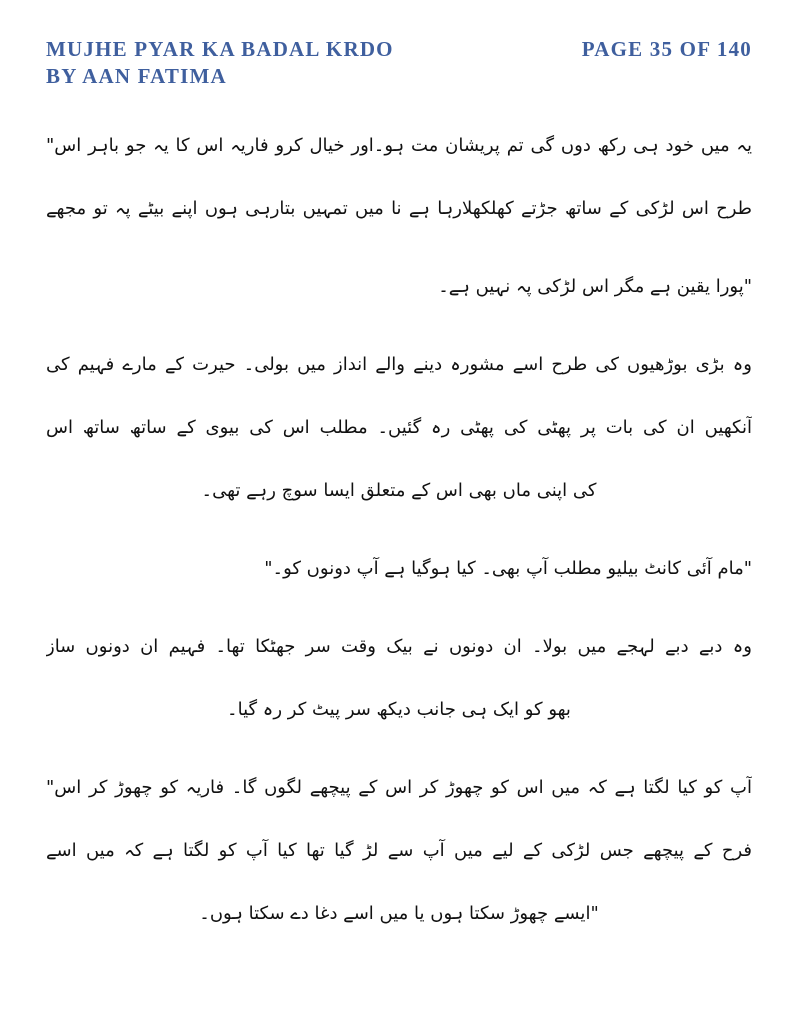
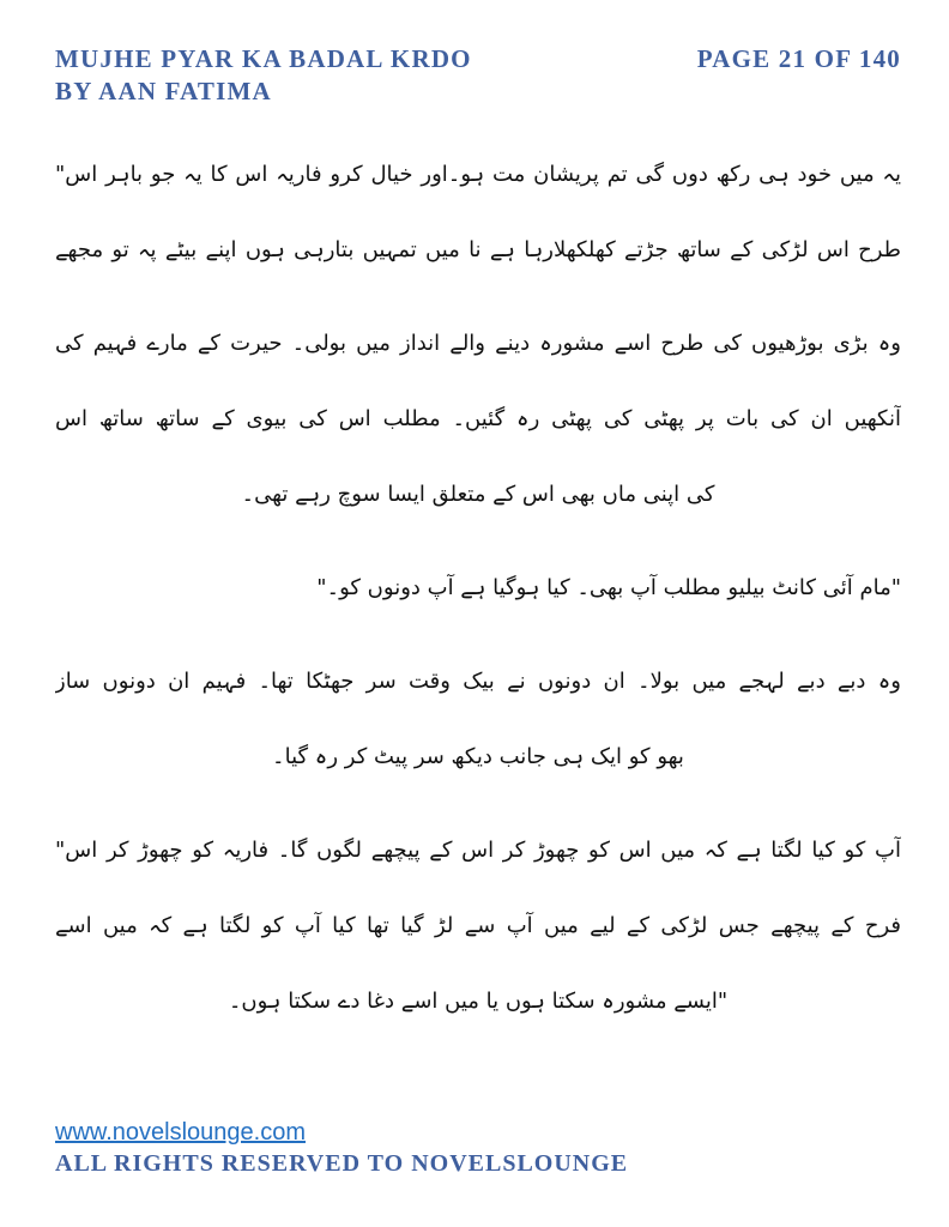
  MUJHE PYAR KA BADAL KRDO
  BY AAN FATIMA
- PAGE 35 OF 140
+ PAGE 21 OF 140
  یہ میں خود ہی رکھ دوں گی تم پریشان مت ہو۔اور خیال کرو فاریہ اس کا یہ جو باہر اس"
  طرح اس لڑکی کے ساتھ جڑتے کھلکھلارہا ہے نا میں تمہیں بتارہی ہوں اپنے بیٹے پہ تو مجھے
- "پورا یقین ہے مگر اس لڑکی پہ نہیں ہے۔
  وہ بڑی بوڑھیوں کی طرح اسے مشورہ دینے والے انداز میں بولی۔ حیرت کے مارے فہیم کی
  آنکھیں ان کی بات پر پھٹی کی پھٹی رہ گئیں۔ مطلب اس کی بیوی کے ساتھ ساتھ اس
  کی اپنی ماں بھی اس کے متعلق ایسا سوچ رہے تھی۔
  "مام آئی کانٹ بیلیو مطلب آپ بھی۔ کیا ہوگیا ہے آپ دونوں کو۔"
  وہ دبے دبے لہجے میں بولا۔ ان دونوں نے بیک وقت سر جھٹکا تھا۔ فہیم ان دونوں ساز
  بھو کو ایک ہی جانب دیکھ سر پیٹ کر رہ گیا۔
  آپ کو کیا لگتا ہے کہ میں اس کو چھوڑ کر اس کے پیچھے لگوں گا۔ فاریہ کو چھوڑ کر اس"
  فرح کے پیچھے جس لڑکی کے لیے میں آپ سے لڑ گیا تھا کیا آپ کو لگتا ہے کہ میں اسے
- "ایسے چھوڑ سکتا ہوں یا میں اسے دغا دے سکتا ہوں۔
+ "ایسے مشورہ سکتا ہوں یا میں اسے دغا دے سکتا ہوں۔
+ www.novelslounge.com
+ ALL RIGHTS RESERVED TO NOVELSLOUNGE
